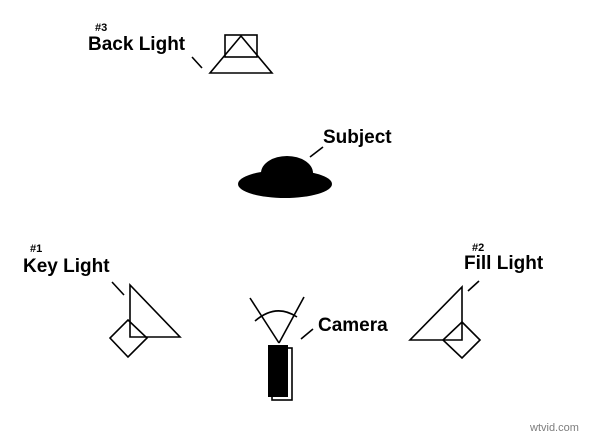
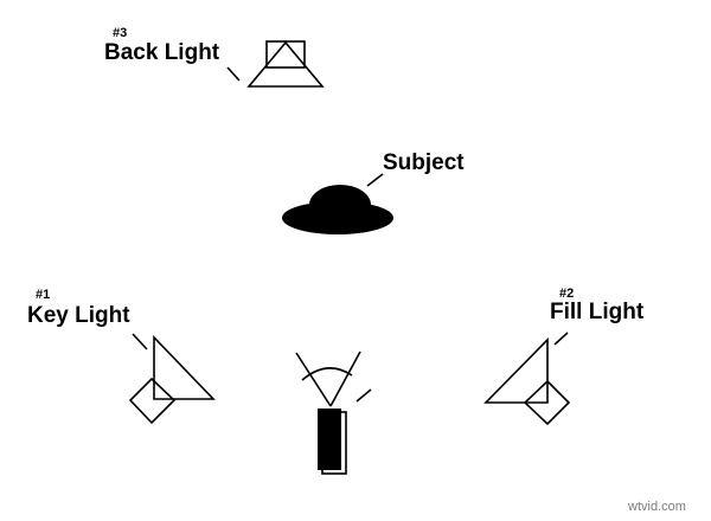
  #3
  Back Light
  Subject
  #1
  Key Light
  #2
  Fill Light
- Camera
  wtvid.com
